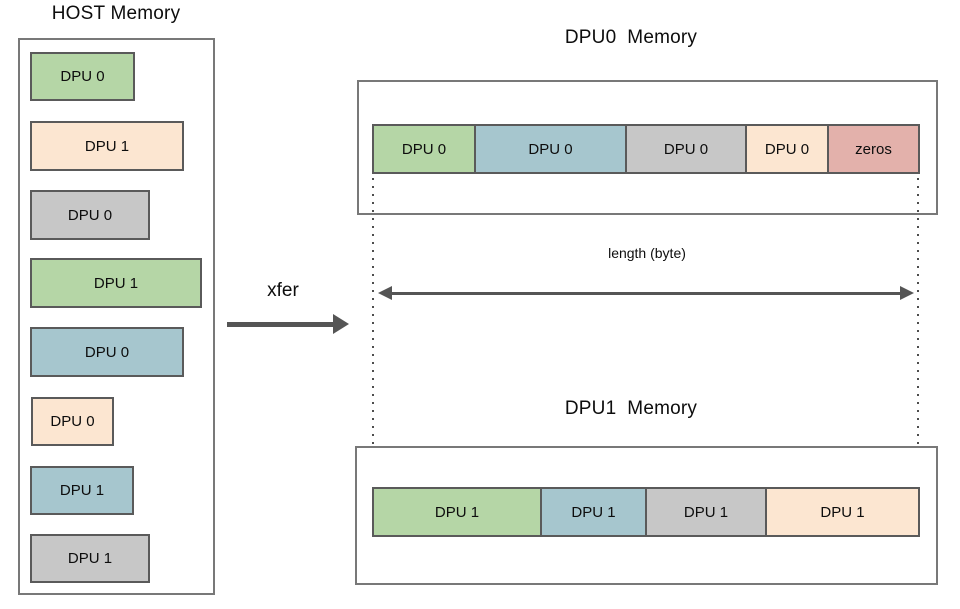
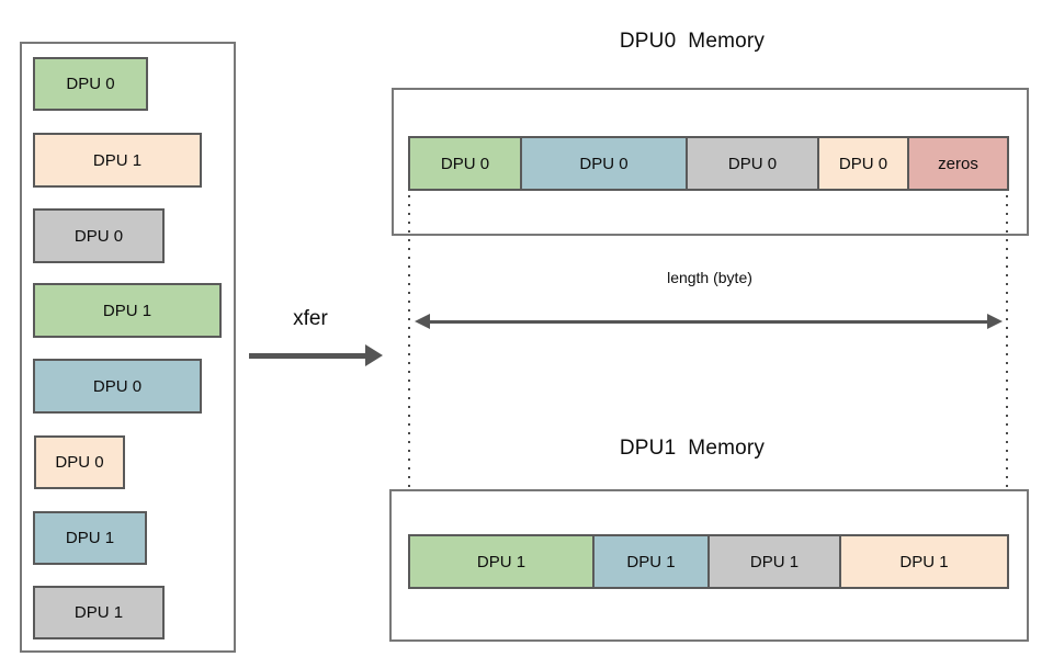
- HOST Memory
  DPU 0
  DPU 1
  DPU 0
  DPU 1
  DPU 0
  DPU 0
  DPU 1
  DPU 1
  xfer
  DPU0 Memory
  DPU 0
  DPU 0
  DPU 0
  DPU 0
  zeros
  length (byte)
  DPU1 Memory
  DPU 1
  DPU 1
  DPU 1
  DPU 1
